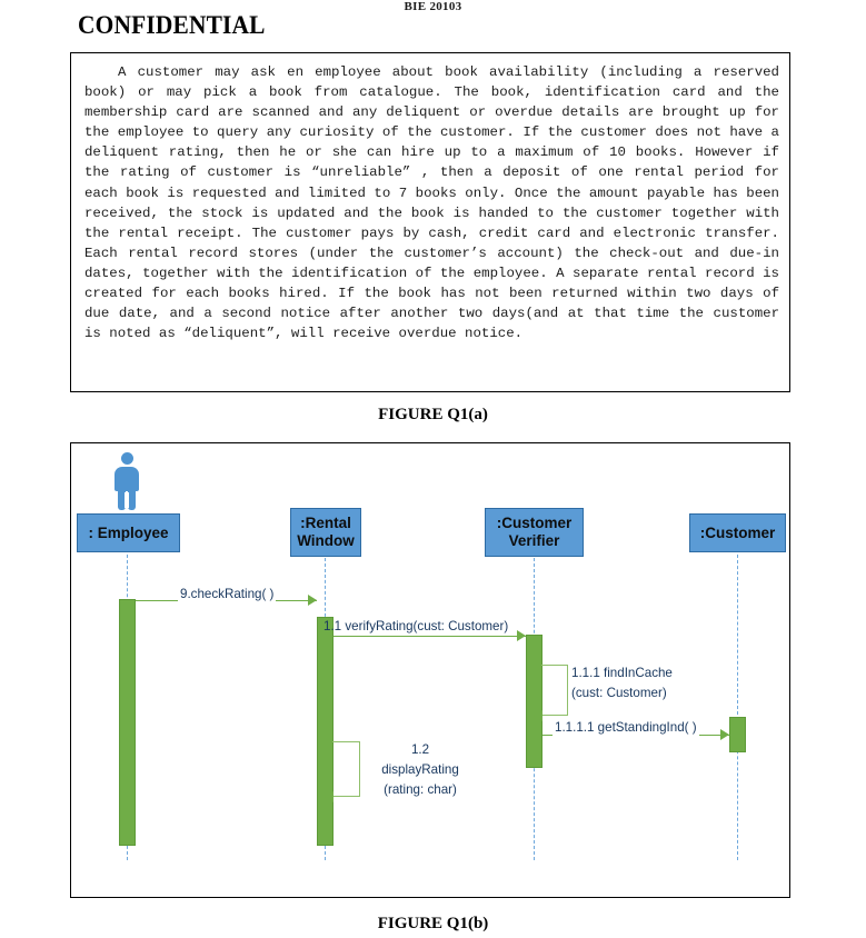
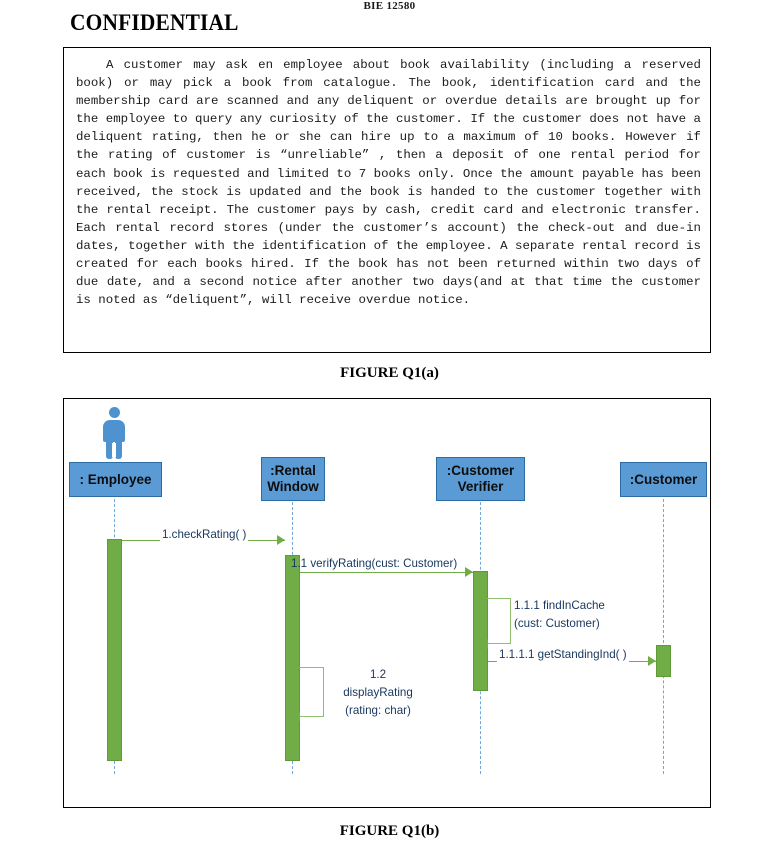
- BIE 20103
+ BIE 12580
  CONFIDENTIAL
  A customer may ask en employee about book availability (including a reserved book) or may pick a book from catalogue. The book, identification card and the membership card are scanned and any deliquent or overdue details are brought up for the employee to query any curiosity of the customer. If the customer does not have a deliquent rating, then he or she can hire up to a maximum of 10 books. However if the rating of customer is “unreliable” , then a deposit of one rental period for each book is requested and limited to 7 books only. Once the amount payable has been received, the stock is updated and the book is handed to the customer together with the rental receipt. The customer pays by cash, credit card and electronic transfer. Each rental record stores (under the customer’s account) the check-out and due-in dates, together with the identification of the employee. A separate rental record is created for each books hired. If the book has not been returned within two days of due date, and a second notice after another two days(and at that time the customer is noted as “deliquent”, will receive overdue notice.
  FIGURE Q1(a)
  : Employee
  :Rental
  Window
  :Customer
  Verifier
  :Customer
- 9.checkRating( )
+ 1.checkRating( )
  1.1 verifyRating(cust: Customer)
  1.1.1 findInCache
  (cust: Customer)
  1.1.1.1 getStandingInd( )
  1.2
  displayRating
  (rating: char)
  FIGURE Q1(b)
